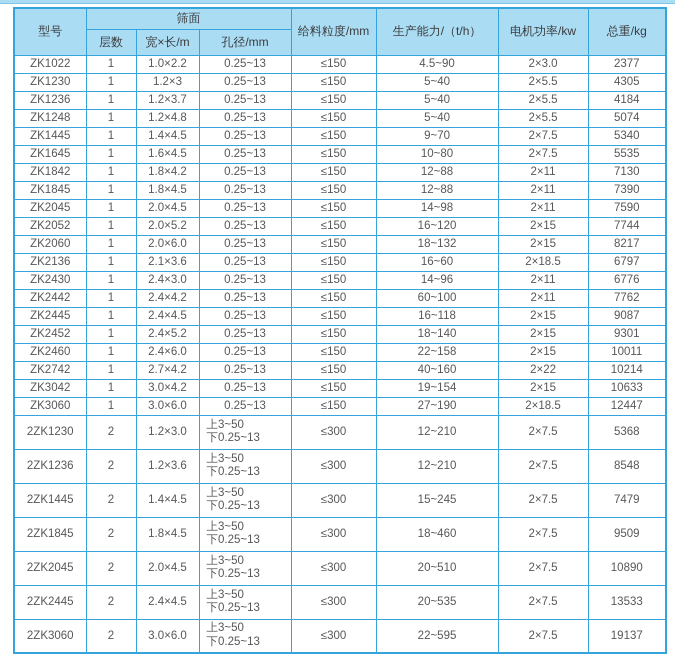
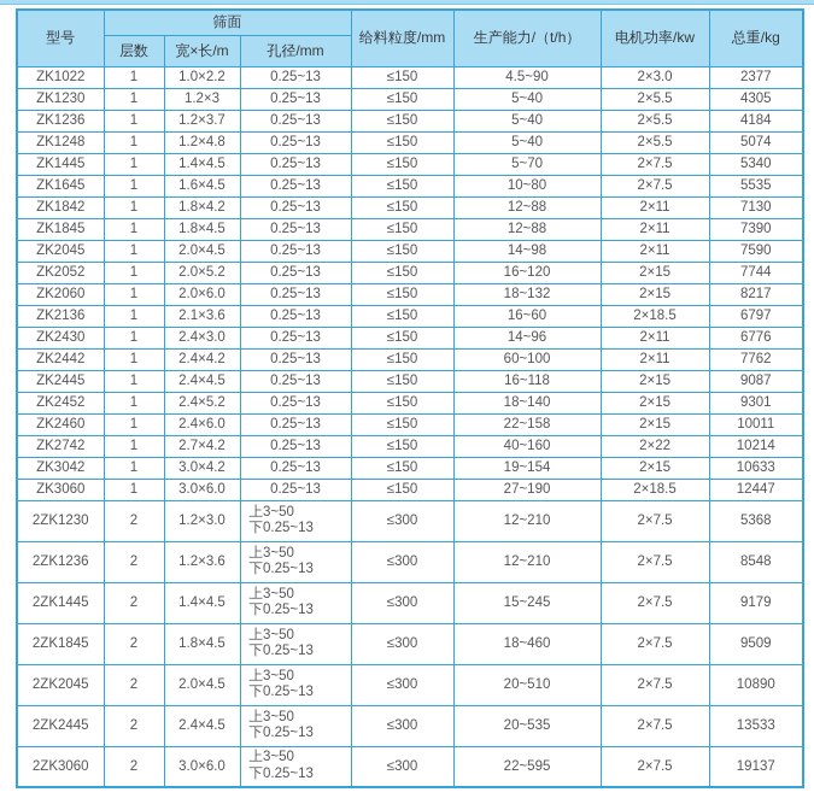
  型号	筛面	给料粒度/mm	生产能力/（t/h）	电机功率/kw	总重/kg
  层数	宽×长/m	孔径/mm
  ZK1022	1	1.0×2.2	0.25~13	≤150	4.5~90	2×3.0	2377
  ZK1230	1	1.2×3	0.25~13	≤150	5~40	2×5.5	4305
  ZK1236	1	1.2×3.7	0.25~13	≤150	5~40	2×5.5	4184
  ZK1248	1	1.2×4.8	0.25~13	≤150	5~40	2×5.5	5074
- ZK1445	1	1.4×4.5	0.25~13	≤150	9~70	2×7.5	5340
+ ZK1445	1	1.4×4.5	0.25~13	≤150	5~70	2×7.5	5340
  ZK1645	1	1.6×4.5	0.25~13	≤150	10~80	2×7.5	5535
  ZK1842	1	1.8×4.2	0.25~13	≤150	12~88	2×11	7130
  ZK1845	1	1.8×4.5	0.25~13	≤150	12~88	2×11	7390
  ZK2045	1	2.0×4.5	0.25~13	≤150	14~98	2×11	7590
  ZK2052	1	2.0×5.2	0.25~13	≤150	16~120	2×15	7744
  ZK2060	1	2.0×6.0	0.25~13	≤150	18~132	2×15	8217
  ZK2136	1	2.1×3.6	0.25~13	≤150	16~60	2×18.5	6797
  ZK2430	1	2.4×3.0	0.25~13	≤150	14~96	2×11	6776
  ZK2442	1	2.4×4.2	0.25~13	≤150	60~100	2×11	7762
  ZK2445	1	2.4×4.5	0.25~13	≤150	16~118	2×15	9087
  ZK2452	1	2.4×5.2	0.25~13	≤150	18~140	2×15	9301
  ZK2460	1	2.4×6.0	0.25~13	≤150	22~158	2×15	10011
  ZK2742	1	2.7×4.2	0.25~13	≤150	40~160	2×22	10214
  ZK3042	1	3.0×4.2	0.25~13	≤150	19~154	2×15	10633
  ZK3060	1	3.0×6.0	0.25~13	≤150	27~190	2×18.5	12447
  2ZK1230	2	1.2×3.0	上3~50下0.25~13	≤300	12~210	2×7.5	5368
  2ZK1236	2	1.2×3.6	上3~50下0.25~13	≤300	12~210	2×7.5	8548
- 2ZK1445	2	1.4×4.5	上3~50下0.25~13	≤300	15~245	2×7.5	7479
+ 2ZK1445	2	1.4×4.5	上3~50下0.25~13	≤300	15~245	2×7.5	9179
  2ZK1845	2	1.8×4.5	上3~50下0.25~13	≤300	18~460	2×7.5	9509
  2ZK2045	2	2.0×4.5	上3~50下0.25~13	≤300	20~510	2×7.5	10890
  2ZK2445	2	2.4×4.5	上3~50下0.25~13	≤300	20~535	2×7.5	13533
  2ZK3060	2	3.0×6.0	上3~50下0.25~13	≤300	22~595	2×7.5	19137
